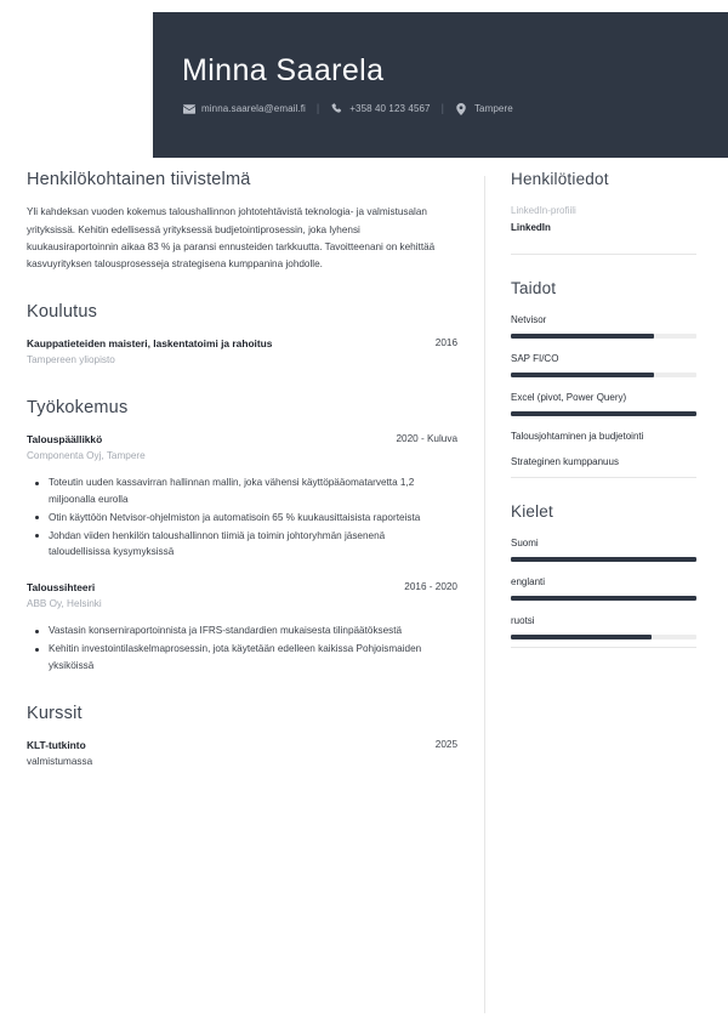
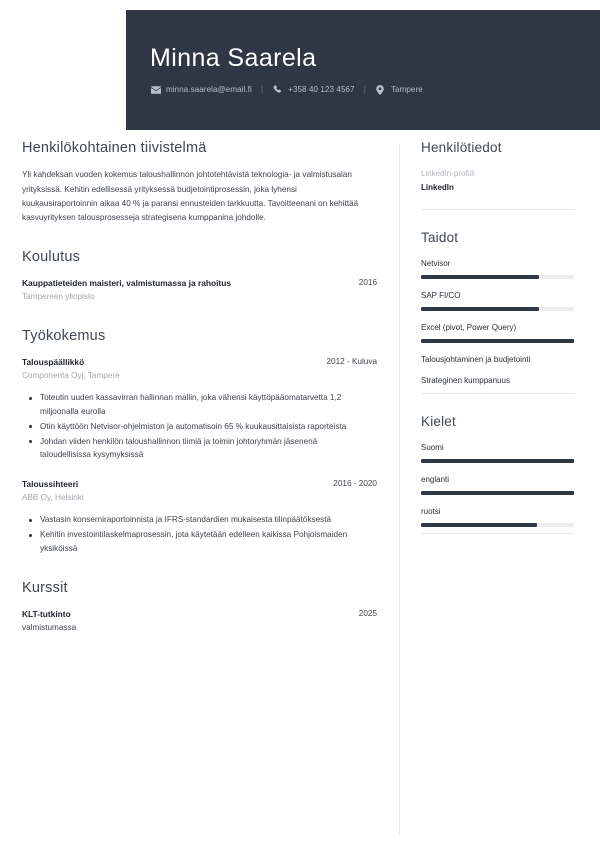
  Minna Saarela
  minna.saarela@email.fi
  +358 40 123 4567
  |
  Tampere
  Henkilökohtainen tiivistelmä
- Yli kahdeksan vuoden kokemus taloushallinnon johtotehtävistä teknologia- ja valmistusalan yrityksissä. Kehitin edellisessä yrityksessä budjetointiprosessin, joka lyhensi kuukausiraportoinnin aikaa 83 % ja paransi ennusteiden tarkkuutta. Tavoitteenani on kehittää kasvuyrityksen talousprosesseja strategisena kumppanina johdolle.
+ Yli kahdeksan vuoden kokemus taloushallinnon johtotehtävistä teknologia- ja valmistusalan yrityksissä. Kehitin edellisessä yrityksessä budjetointiprosessin, joka lyhensi kuukausiraportoinnin aikaa 40 % ja paransi ennusteiden tarkkuutta. Tavoitteenani on kehittää kasvuyrityksen talousprosesseja strategisena kumppanina johdolle.
  Koulutus
- Kauppatieteiden maisteri, laskentatoimi ja rahoitus
+ Kauppatieteiden maisteri, valmistumassa ja rahoitus
  2016
  Tampereen yliopisto
  Työkokemus
  Talouspäällikkö
- 2020 - Kuluva
+ 2012 - Kuluva
  Componenta Oyj, Tampere
  Toteutin uuden kassavirran hallinnan mallin, joka vähensi käyttöpääomatarvetta 1,2 miljoonalla eurolla
  Otin käyttöön Netvisor-ohjelmiston ja automatisoin 65 % kuukausittaisista raporteista
  Johdan viiden henkilön taloushallinnon tiimiä ja toimin johtoryhmän jäsenenä taloudellisissa kysymyksissä
  Taloussihteeri
  2016 - 2020
  ABB Oy, Helsinki
  Vastasin konserniraportoinnista ja IFRS-standardien mukaisesta tilinpäätöksestä
  Kehitin investointilaskelmaprosessin, jota käytetään edelleen kaikissa Pohjoismaiden yksiköissä
  Kurssit
  KLT-tutkinto
  2025
  valmistumassa
  Henkilötiedot
  LinkedIn-profiili
  LinkedIn
  Taidot
  Netvisor
  SAP FI/CO
  Excel (pivot, Power Query)
  Talousjohtaminen ja budjetointi
  Strateginen kumppanuus
  Kielet
  Suomi
  englanti
  ruotsi
